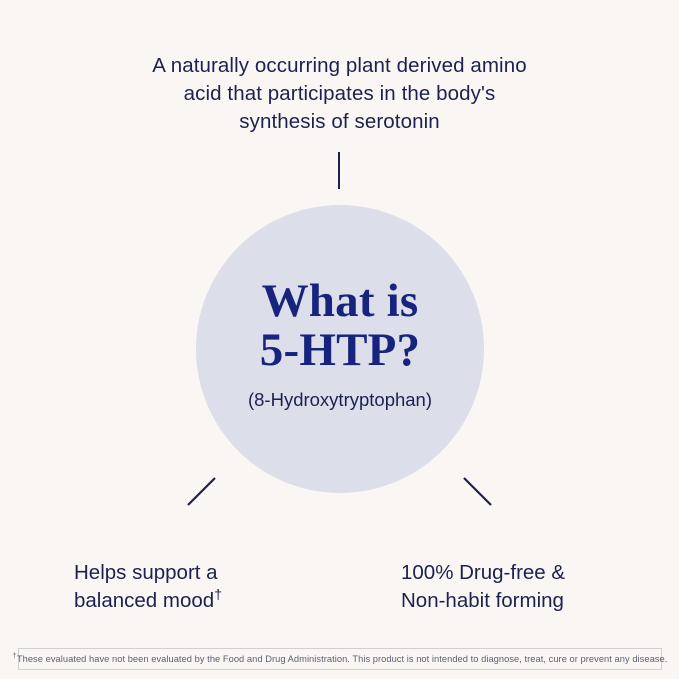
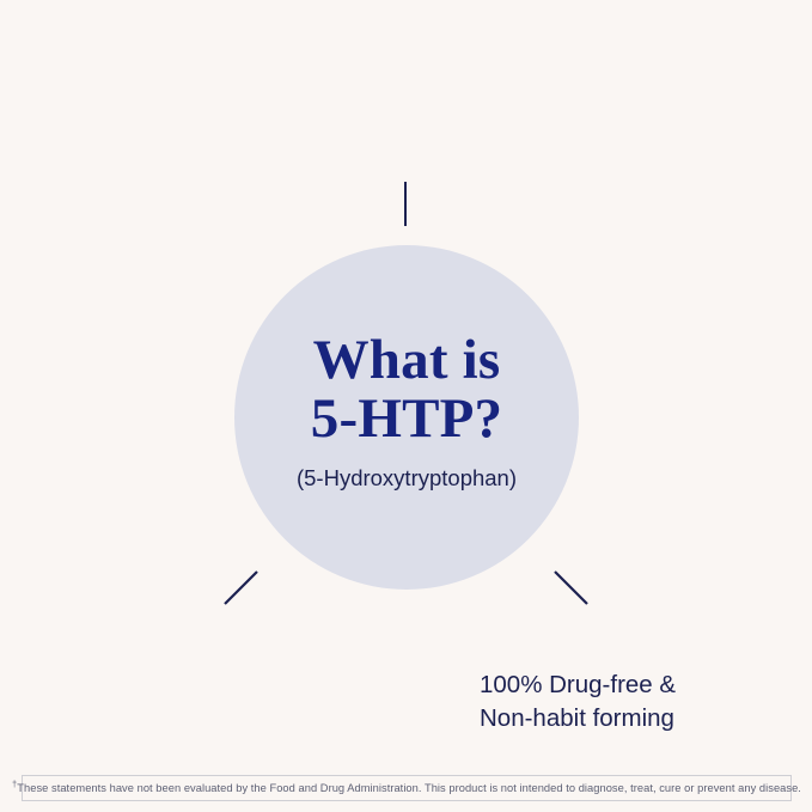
- A naturally occurring plant derived amino
- acid that participates in the body's
- synthesis of serotonin
  What is
  5-HTP?
- (8-Hydroxytryptophan)
+ (5-Hydroxytryptophan)
- Helps support a
- balanced mood†
  100% Drug-free &
  Non-habit forming
- †These evaluated have not been evaluated by the Food and Drug Administration. This product is not intended to diagnose, treat, cure or prevent any disease.
+ †These statements have not been evaluated by the Food and Drug Administration. This product is not intended to diagnose, treat, cure or prevent any disease.
